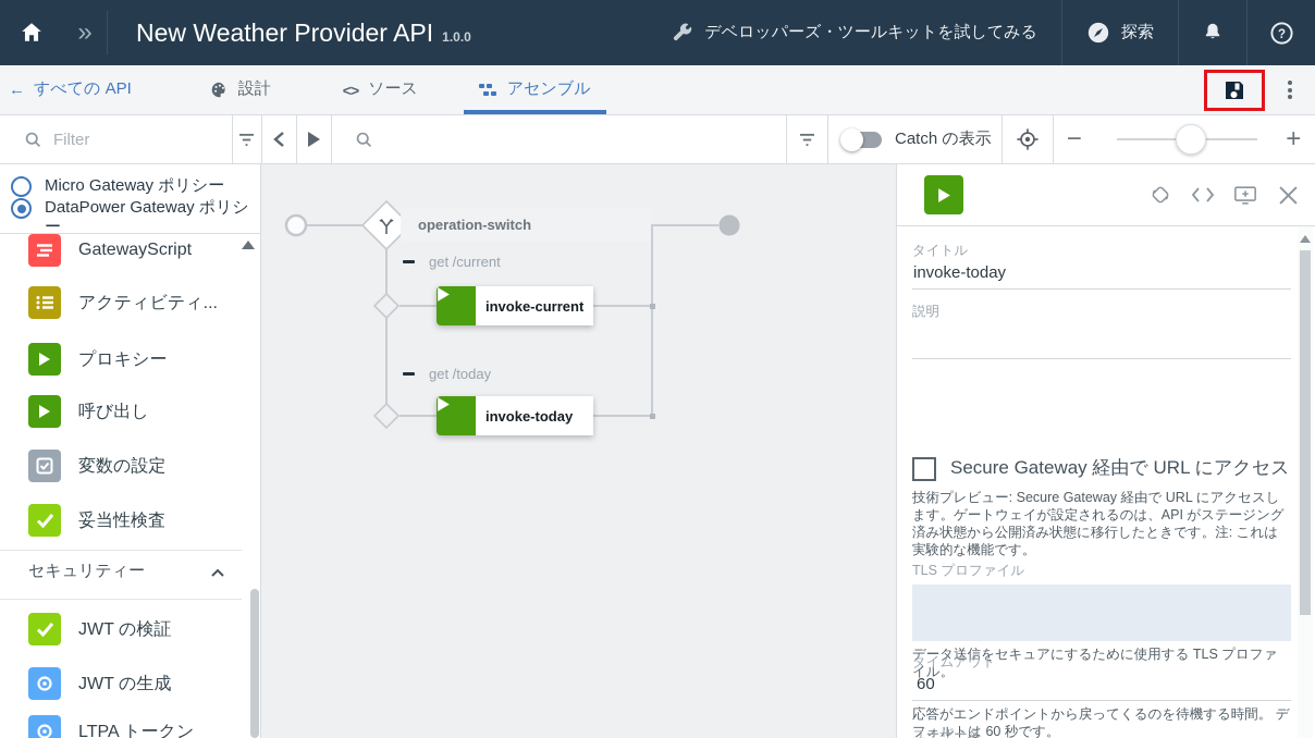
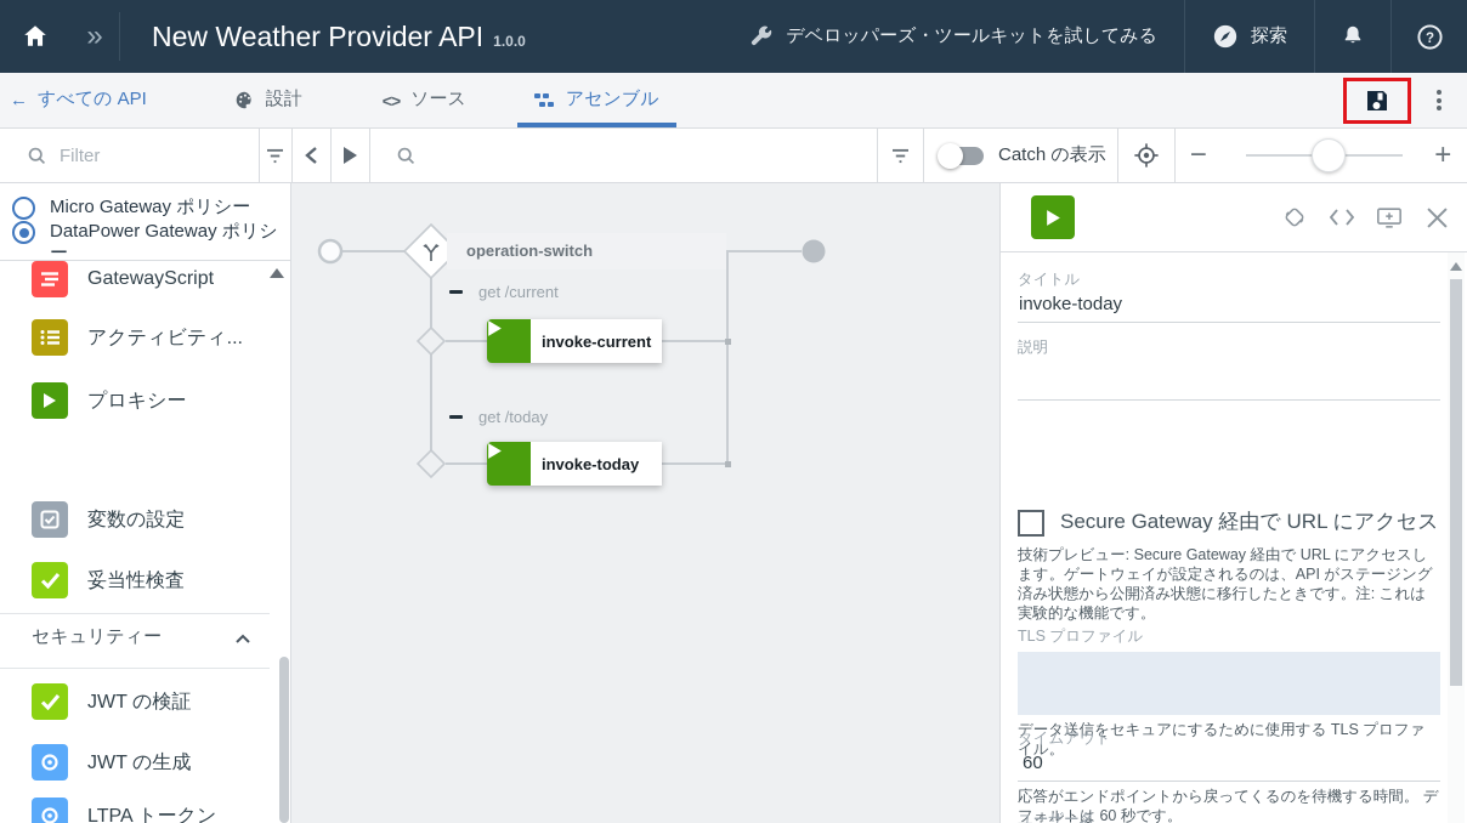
  »
  New Weather Provider API
  1.0.0
  デベロッパーズ・ツールキットを試してみる
  探索
  ?
  ←
  すべての API
  設計
  <>
  ソース
  アセンブル
  Filter
  Catch の表示
  −
  +
  Micro Gateway ポリシー
  DataPower Gateway ポリシー
  GatewayScript
  アクティビティ...
  プロキシー
- 呼び出し
  変数の設定
  妥当性検査
  セキュリティー
  JWT の検証
  JWT の生成
  LTPA トークン
  operation-switch
  get /current
  invoke-current
  get /today
  invoke-today
  タイトル
  invoke-today
  説明
  Secure Gateway 経由で URL にアクセス
  技術プレビュー: Secure Gateway 経由で URL にアクセスします。ゲートウェイが設定されるのは、API がステージング済み状態から公開済み状態に移行したときです。注: これは実験的な機能です。
  TLS プロファイル
  データ送信をセキュアにするために使用する TLS プロファイル。
  タイムアウト
  60
  応答がエンドポイントから戻ってくるのを待機する時間。 デフォルトは 60 秒です。
  ユーザー名
